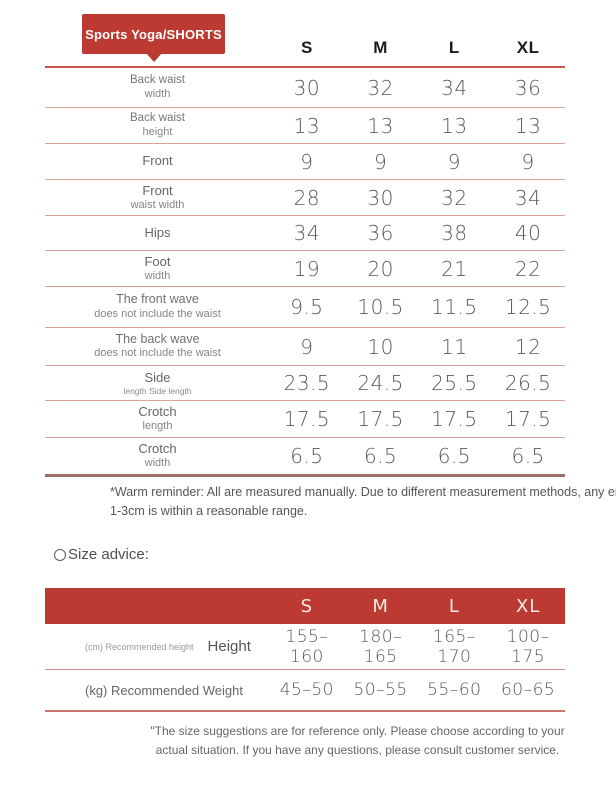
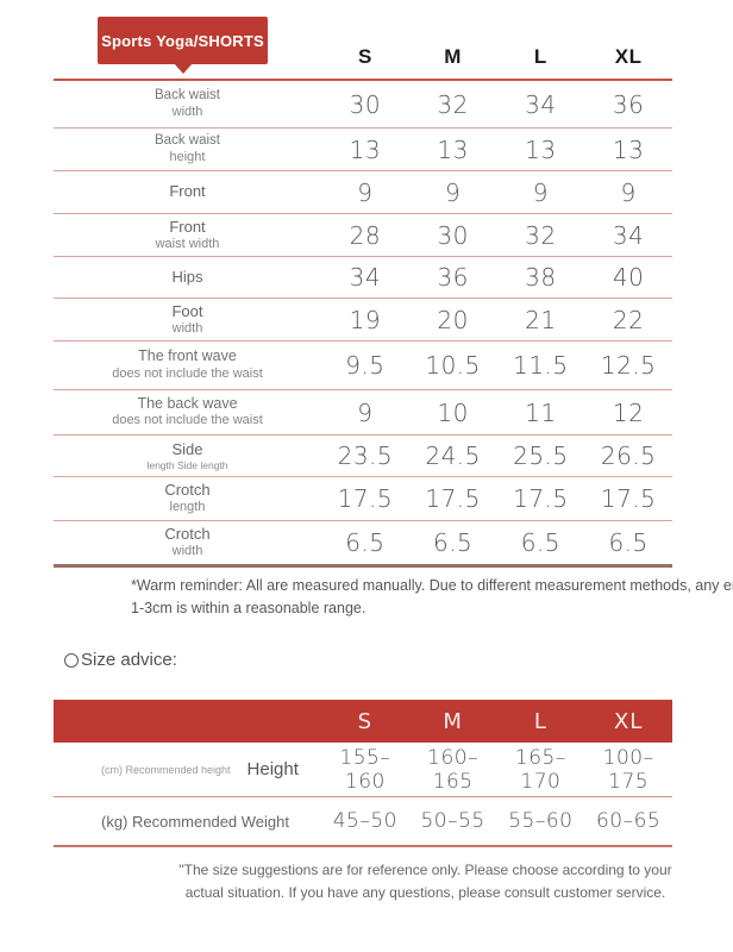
  Sports Yoga/SHORTS
  S
  M
  L
  XL
  Back waist
  width
  30
  32
  34
  36
  Back waist
  height
  13
  13
  13
  13
  Front
  9
  9
  9
  9
  Front
  waist width
  28
  30
  32
  34
  Hips
  34
  36
  38
  40
  Foot
  width
  19
  20
  21
  22
  The front wave
  does not include the waist
  9.5
  10.5
  11.5
  12.5
  The back wave
  does not include the waist
  9
  10
  11
  12
  Side
  length Side length
  23.5
  24.5
  25.5
  26.5
  Crotch
  length
  17.5
  17.5
  17.5
  17.5
  Crotch
  width
  6.5
  6.5
  6.5
  6.5
  *Warm reminder: All are measured manually. Due to different measurement methods, any e
  1-3cm is within a reasonable range.
  Size advice:
  S
  M
  L
  XL
  (cm) Recommended height
  Height
  155–160
- 180–165
+ 160–165
  165–170
  100–175
  (kg) Recommended Weight
  45–50
  50–55
  55–60
  60–65
  "The size suggestions are for reference only. Please choose according to your
  actual situation. If you have any questions, please consult customer service.
